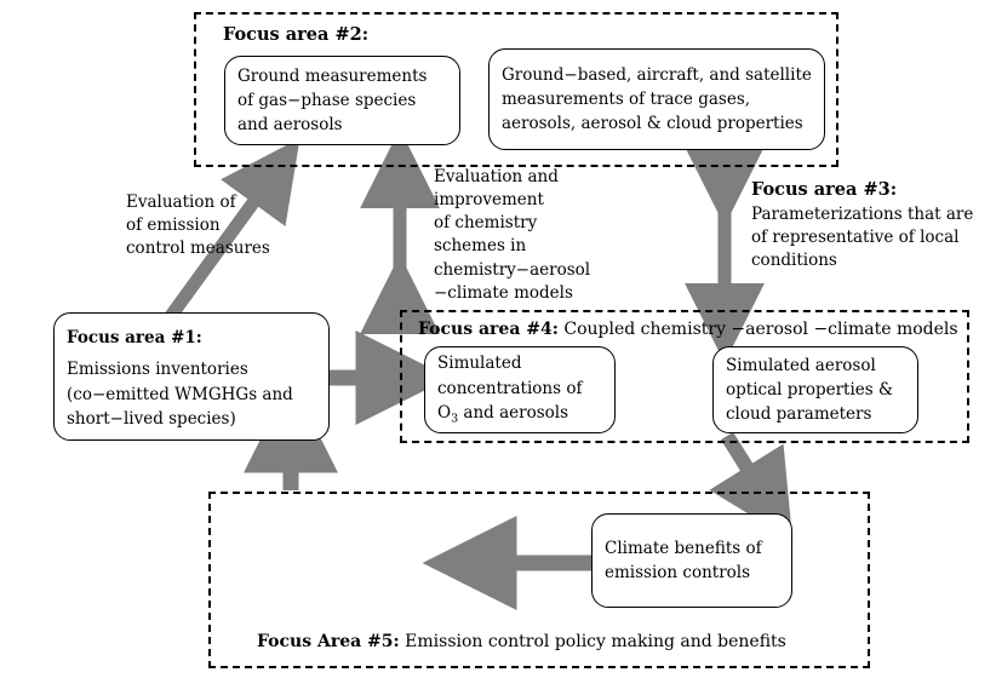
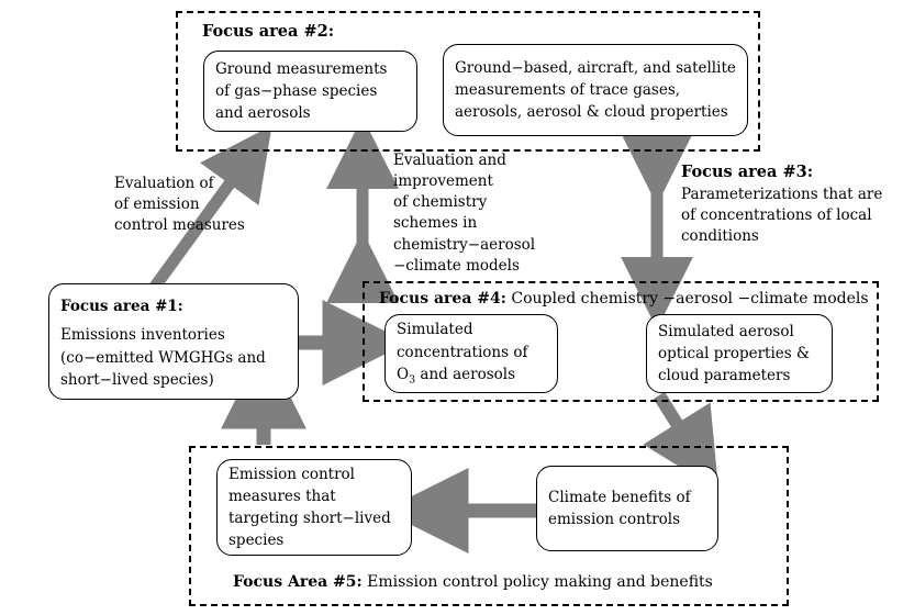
  Focus area #2:
  Ground measurements of gas−phase species and aerosols
  Ground−based, aircraft, and satellite measurements of trace gases, aerosols, aerosol & cloud properties
  Evaluation of
  of emission
  control measures
  Evaluation and
  improvement
  of chemistry
  schemes in
  chemistry−aerosol
  −climate models
  Focus area #3:
- Parameterizations that are of representative of local conditions
+ Parameterizations that are of concentrations of local conditions
  Focus area #1:
  Emissions inventories (co−emitted WMGHGs and short−lived species)
  Focus area #4: Coupled chemistry −aerosol −climate models
  Simulated
  concentrations of
  O3 and aerosols
  Simulated aerosol optical properties & cloud parameters
+ Emission control measures that targeting short−lived species
  Climate benefits of emission controls
  Focus Area #5: Emission control policy making and benefits
